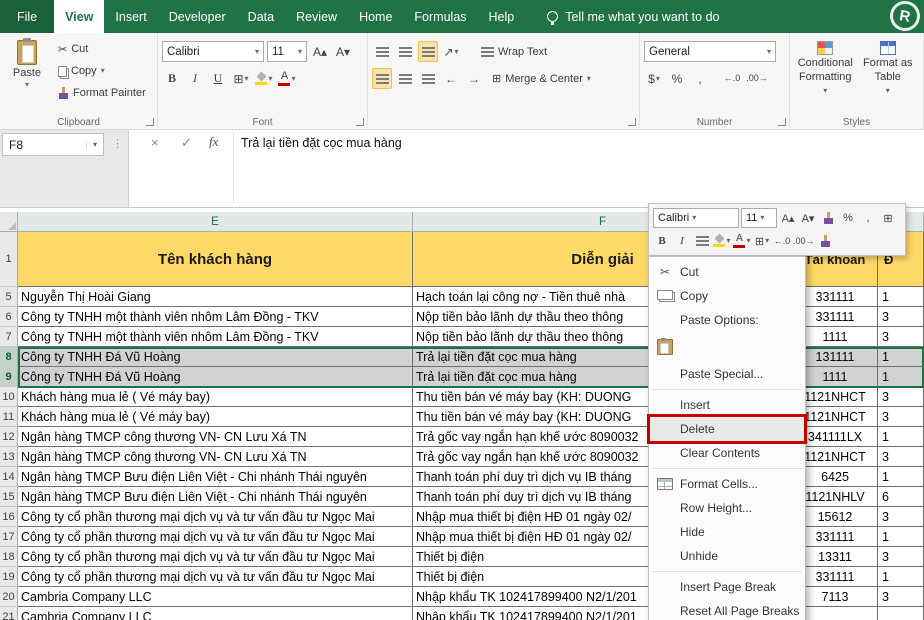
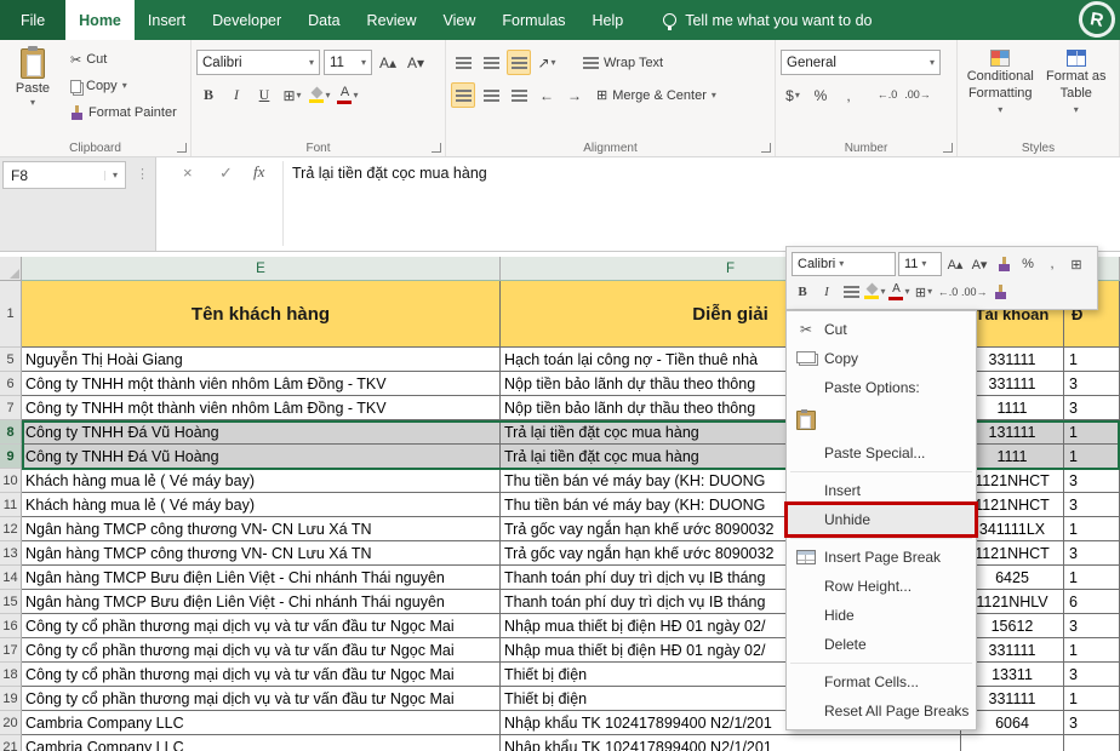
  File
- View
+ Home
  Insert
  Developer
  Data
  Review
- Home
+ View
  Formulas
  Help
  Tell me what you want to do
  Paste
  ▾
  ✂
  Cut
  Copy
  ▾
  Format Painter
  Clipboard
  Calibri
  ▾
  11
  ▾
  A▴
  A▾
  B
  I
  U
  ⊞
  ▾
  ▾
  A
  ▾
  Font
  ↗
  ▾
  Wrap Text
  ←
  →
  ⊞
  Merge & Center
  ▾
+ Alignment
  General
  ▾
  $
  ▾
  %
  ,
  ←.0
  .00→
  Number
  Conditional Formatting
  ▾
  Format as Table
  ▾
  Styles
  F8
  ▾
  ⋮
  ×
  ✓
  fx
  Trả lại tiền đặt cọc mua hàng
  E
  F
  1
  Tên khách hàng
  Diễn giải
  Tài khoản
  Đ
  5
  Nguyễn Thị Hoài Giang
  Hạch toán lại công nợ - Tiền thuê nhà
  331111
  1
  6
  Công ty TNHH một thành viên nhôm Lâm Đồng - TKV
  Nộp tiền bảo lãnh dự thầu theo thông
  331111
  3
  7
  Công ty TNHH một thành viên nhôm Lâm Đồng - TKV
  Nộp tiền bảo lãnh dự thầu theo thông
  1111
  3
  8
  Công ty TNHH Đá Vũ Hoàng
  Trả lại tiền đặt cọc mua hàng
  131111
  1
  9
  Công ty TNHH Đá Vũ Hoàng
  Trả lại tiền đặt cọc mua hàng
  1111
  1
  10
  Khách hàng mua lẻ ( Vé máy bay)
  Thu tiền bán vé máy bay (KH: DUONG
  1121NHCT
  3
  11
  Khách hàng mua lẻ ( Vé máy bay)
  Thu tiền bán vé máy bay (KH: DUONG
  1121NHCT
  3
  12
  Ngân hàng TMCP công thương VN- CN Lưu Xá TN
  Trả gốc vay ngắn hạn khế ước 8090032
  341111LX
  1
  13
  Ngân hàng TMCP công thương VN- CN Lưu Xá TN
  Trả gốc vay ngắn hạn khế ước 8090032
  1121NHCT
  3
  14
  Ngân hàng TMCP Bưu điện Liên Việt - Chi nhánh Thái nguyên
  Thanh toán phí duy trì dịch vụ IB tháng
  6425
  1
  15
  Ngân hàng TMCP Bưu điện Liên Việt - Chi nhánh Thái nguyên
  Thanh toán phí duy trì dịch vụ IB tháng
  1121NHLV
  6
  16
  Công ty cổ phần thương mại dịch vụ và tư vấn đầu tư Ngọc Mai
  Nhập mua thiết bị điện HĐ 01 ngày 02/
  15612
  3
  17
  Công ty cổ phần thương mại dịch vụ và tư vấn đầu tư Ngọc Mai
  Nhập mua thiết bị điện HĐ 01 ngày 02/
  331111
  1
  18
  Công ty cổ phần thương mại dịch vụ và tư vấn đầu tư Ngọc Mai
  Thiết bị điện
  13311
  3
  19
  Công ty cổ phần thương mại dịch vụ và tư vấn đầu tư Ngọc Mai
  Thiết bị điện
  331111
  1
  20
  Cambria Company LLC
  Nhập khẩu TK 102417899400 N2/1/201
- 7113
+ 6064
  3
  21
  Cambria Company LLC
  Nhập khẩu TK 102417899400 N2/1/201
  Calibri
  ▾
  11
  ▾
  A▴
  A▾
  %
  ,
  ⊞
  B
  I
  ▾
  A
  ▾
  ⊞
  ▾
  ←.0
  .00→
  ✂
  Cut
  Copy
  Paste Options:
  Paste Special...
  Insert
- Delete
+ Unhide
- Clear Contents
- Format Cells...
+ Insert Page Break
  Row Height...
  Hide
- Unhide
+ Delete
- Insert Page Break
+ Format Cells...
  Reset All Page Breaks
